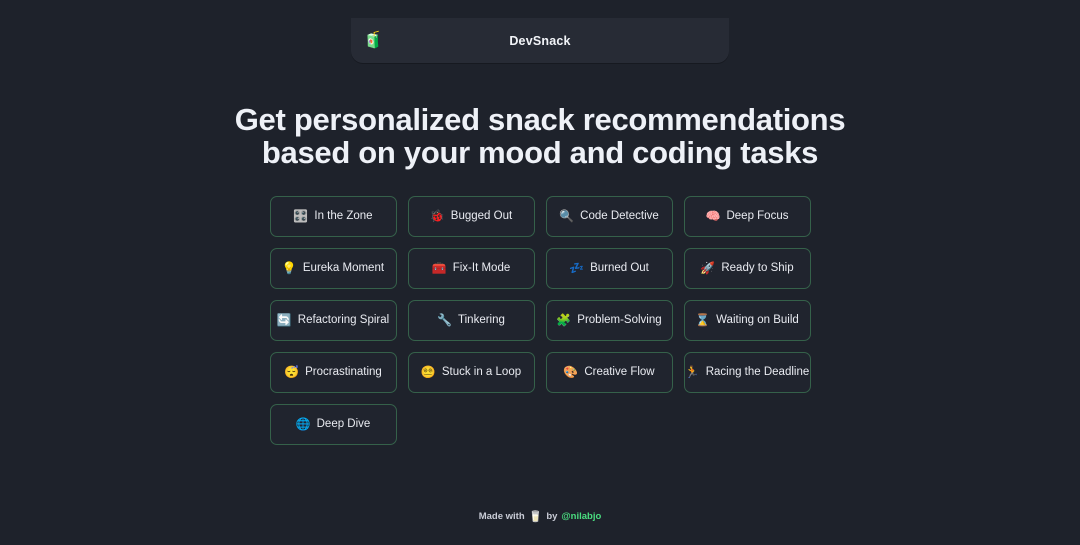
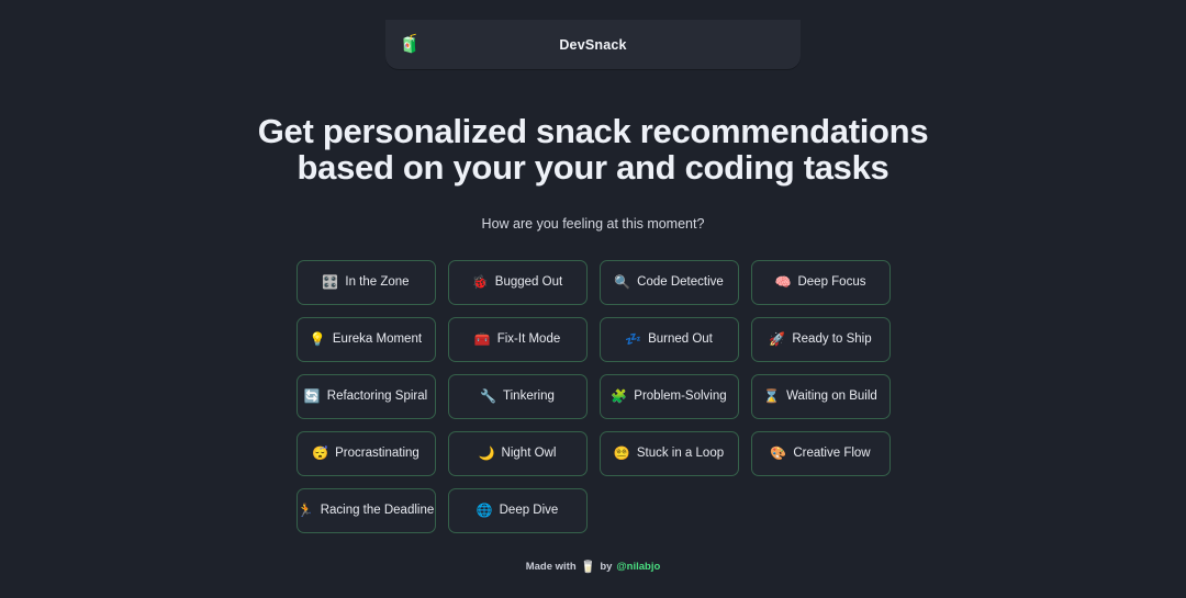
  🧃
  DevSnack
  Get personalized snack recommendations
- based on your mood and coding tasks
+ based on your your and coding tasks
+ How are you feeling at this moment?
  🎛️
  In the Zone
  🐞
  Bugged Out
  🔍
  Code Detective
  🧠
  Deep Focus
  💡
  Eureka Moment
  🧰
  Fix-It Mode
  💤
  Burned Out
  🚀
  Ready to Ship
  🔄
  Refactoring Spiral
  🔧
  Tinkering
  🧩
  Problem-Solving
  ⌛
  Waiting on Build
  😴
  Procrastinating
+ 🌙
+ Night Owl
  😵‍💫
  Stuck in a Loop
  🎨
  Creative Flow
  🏃
  Racing the Deadline
  🌐
  Deep Dive
  Made with
  🥛
  by
  @nilabjo
